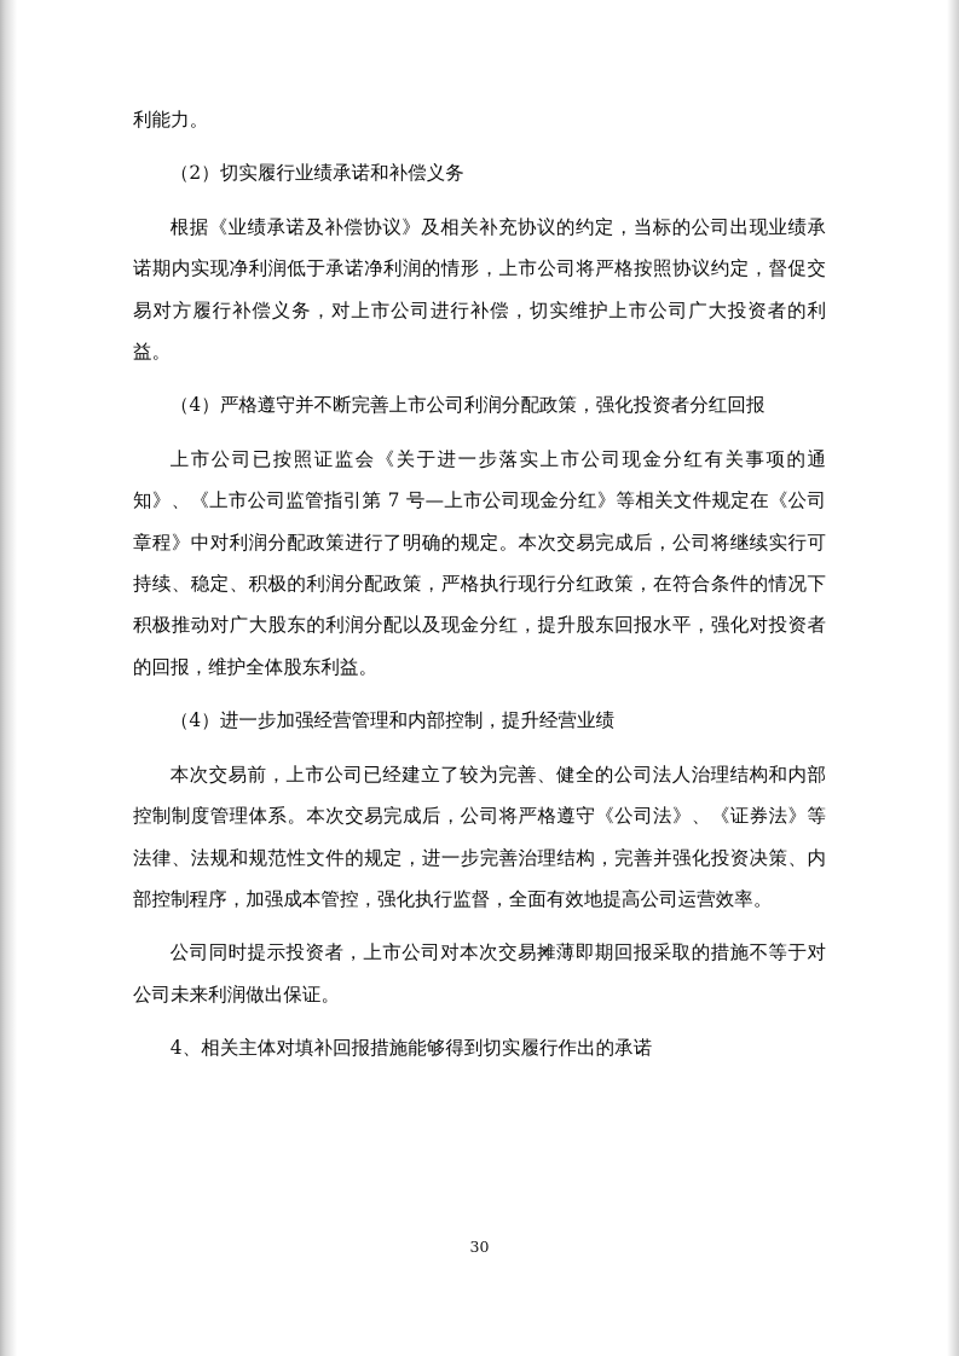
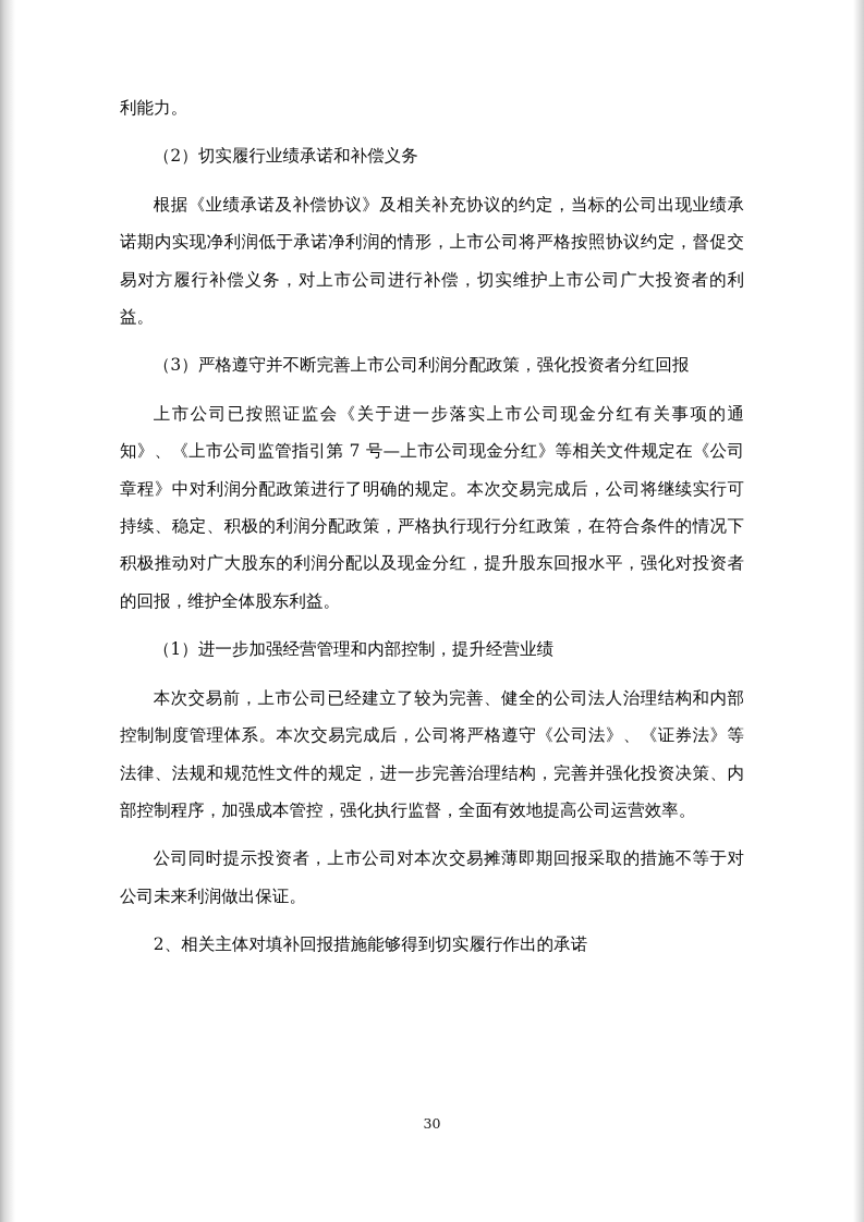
  利能力。
  （2）切实履行业绩承诺和补偿义务
  根据《业绩承诺及补偿协议》及相关补充协议的约定，当标的公司出现业绩承诺期内实现净利润低于承诺净利润的情形，上市公司将严格按照协议约定，督促交易对方履行补偿义务，对上市公司进行补偿，切实维护上市公司广大投资者的利益。
- （4）严格遵守并不断完善上市公司利润分配政策，强化投资者分红回报
+ （3）严格遵守并不断完善上市公司利润分配政策，强化投资者分红回报
  上市公司已按照证监会《关于进一步落实上市公司现金分红有关事项的通知》、《上市公司监管指引第 7 号—上市公司现金分红》等相关文件规定在《公司章程》中对利润分配政策进行了明确的规定。本次交易完成后，公司将继续实行可持续、稳定、积极的利润分配政策，严格执行现行分红政策，在符合条件的情况下积极推动对广大股东的利润分配以及现金分红，提升股东回报水平，强化对投资者的回报，维护全体股东利益。
- （4）进一步加强经营管理和内部控制，提升经营业绩
+ （1）进一步加强经营管理和内部控制，提升经营业绩
  本次交易前，上市公司已经建立了较为完善、健全的公司法人治理结构和内部控制制度管理体系。本次交易完成后，公司将严格遵守《公司法》、《证券法》等法律、法规和规范性文件的规定，进一步完善治理结构，完善并强化投资决策、内部控制程序，加强成本管控，强化执行监督，全面有效地提高公司运营效率。
  公司同时提示投资者，上市公司对本次交易摊薄即期回报采取的措施不等于对公司未来利润做出保证。
- 4、相关主体对填补回报措施能够得到切实履行作出的承诺
+ 2、相关主体对填补回报措施能够得到切实履行作出的承诺
  30
